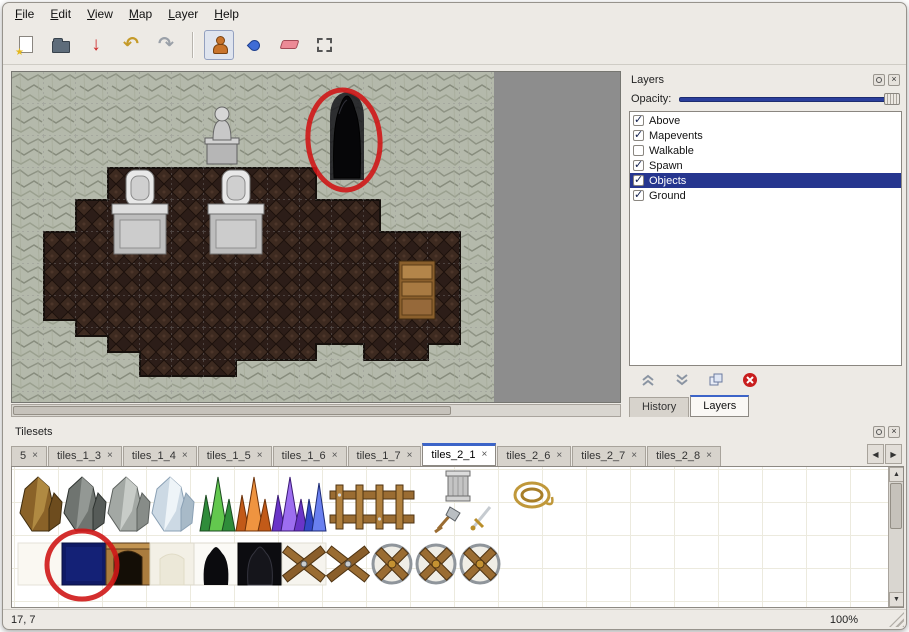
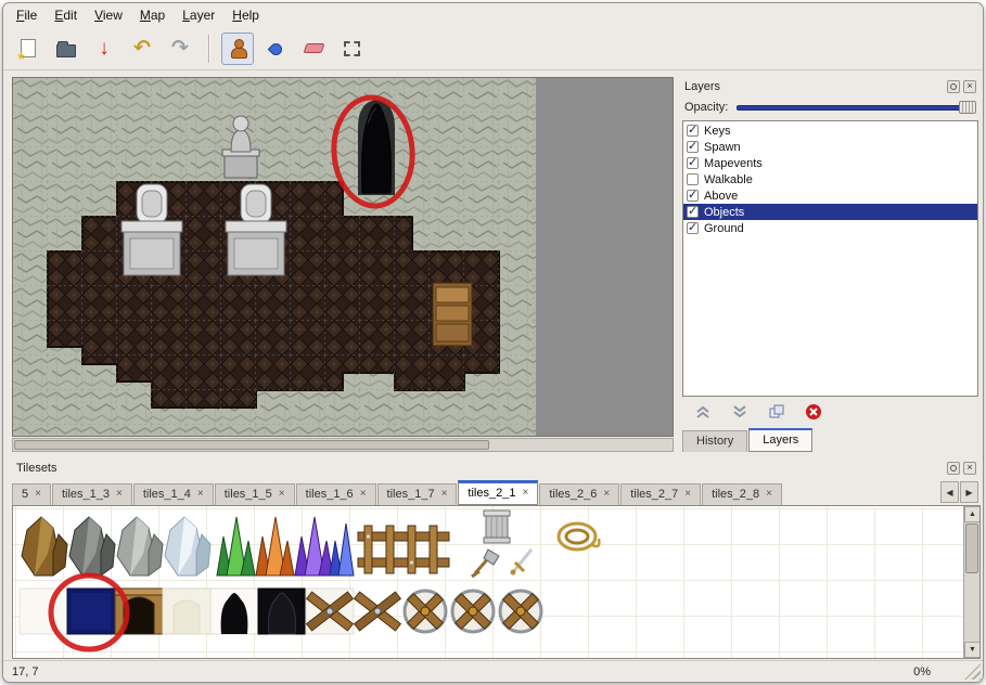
  File
  Edit
  View
  Map
  Layer
  Help
  ↓
  ↶
  ↷
  Layers
  ×
  Opacity:
+ Keys
- Above
+ Spawn
  Mapevents
  Walkable
- Spawn
+ Above
  Objects
  Ground
  History
  Layers
  Tilesets
  ×
  5
  ×
  tiles_1_3
  ×
  tiles_1_4
  ×
  tiles_1_5
  ×
  tiles_1_6
  ×
  tiles_1_7
  ×
  tiles_2_1
  ×
  tiles_2_6
  ×
  tiles_2_7
  ×
  tiles_2_8
  ×
  ◀
  ▶
  17, 7
- 100%
+ 0%
